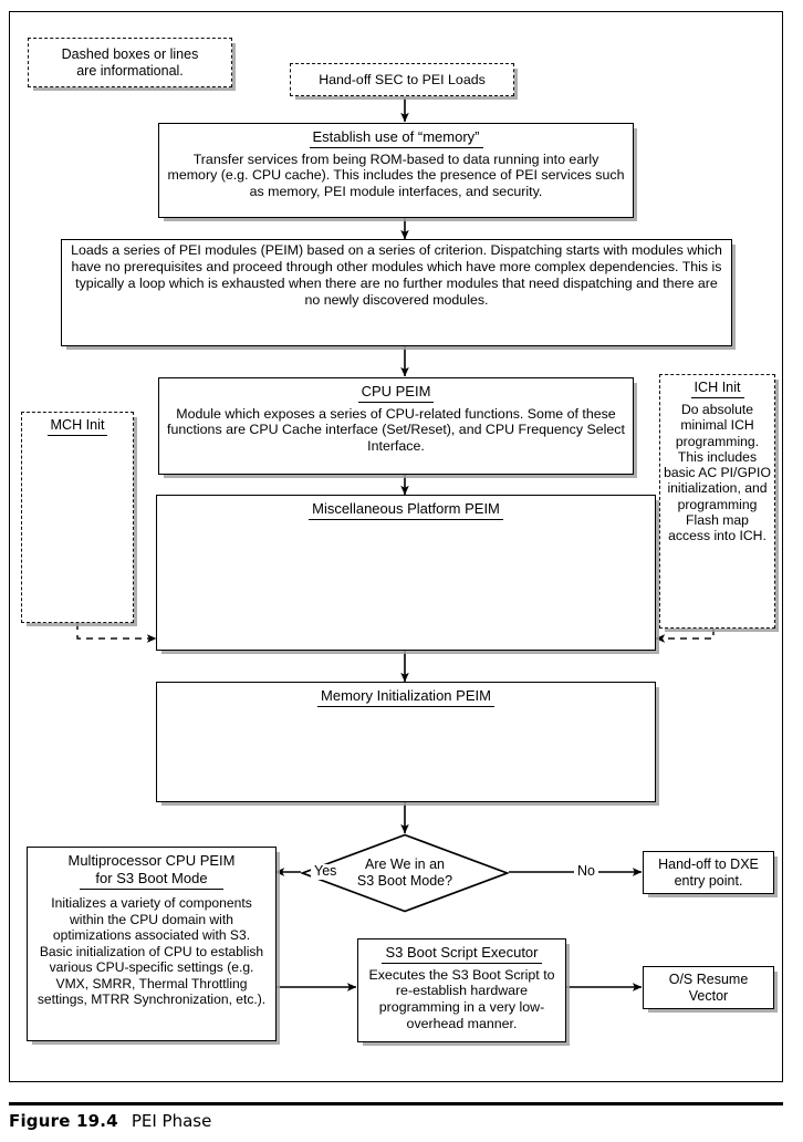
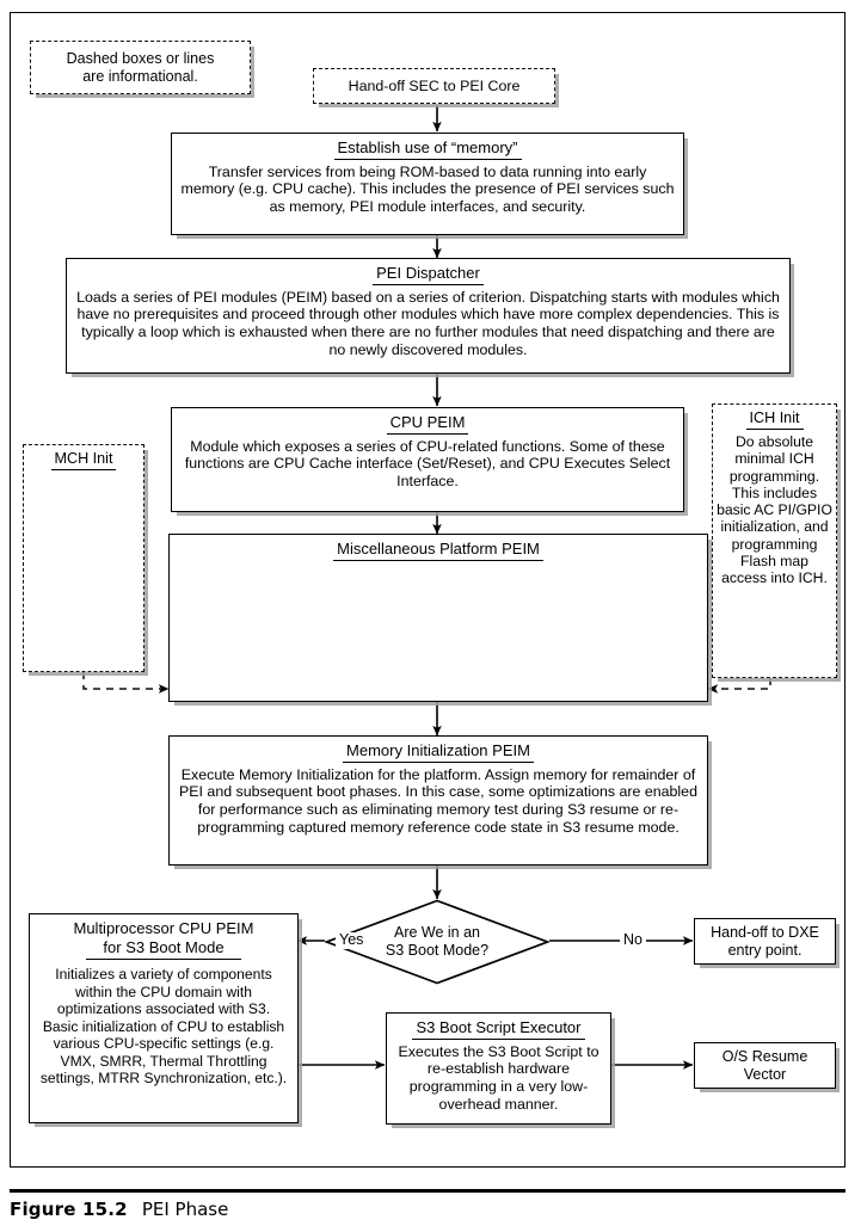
  Dashed boxes or lines
  are informational.
- Hand-off SEC to PEI Loads
+ Hand-off SEC to PEI Core
  Establish use of “memory”
  Transfer services from being ROM-based to data running into early memory (e.g. CPU cache). This includes the presence of PEI services such as memory, PEI module interfaces, and security.
+ PEI Dispatcher
  Loads a series of PEI modules (PEIM) based on a series of criterion. Dispatching starts with modules which have no prerequisites and proceed through other modules which have more complex dependencies. This is typically a loop which is exhausted when there are no further modules that need dispatching and there are no newly discovered modules.
  CPU PEIM
- Module which exposes a series of CPU-related functions. Some of these functions are CPU Cache interface (Set/Reset), and CPU Frequency Select Interface.
+ Module which exposes a series of CPU-related functions. Some of these functions are CPU Cache interface (Set/Reset), and CPU Executes Select Interface.
  MCH Init
  ICH Init
  Do absolute minimal ICH programming. This includes basic AC PI/GPIO initialization, and programming Flash map access into ICH.
  Miscellaneous Platform PEIM
  Memory Initialization PEIM
+ Execute Memory Initialization for the platform. Assign memory for remainder of PEI and subsequent boot phases. In this case, some optimizations are enabled for performance such as eliminating memory test during S3 resume or re-programming captured memory reference code state in S3 resume mode.
  Are We in an
  S3 Boot Mode?
  Yes
  No
  Multiprocessor CPU PEIM
  for S3 Boot Mode
  Initializes a variety of components within the CPU domain with optimizations associated with S3. Basic initialization of CPU to establish various CPU-specific settings (e.g. VMX, SMRR, Thermal Throttling settings, MTRR Synchronization, etc.).
  Hand-off to DXE
  entry point.
  S3 Boot Script Executor
  Executes the S3 Boot Script to re-establish hardware programming in a very low-overhead manner.
  O/S Resume
  Vector
- Figure 19.4 PEI Phase
+ Figure 15.2 PEI Phase
